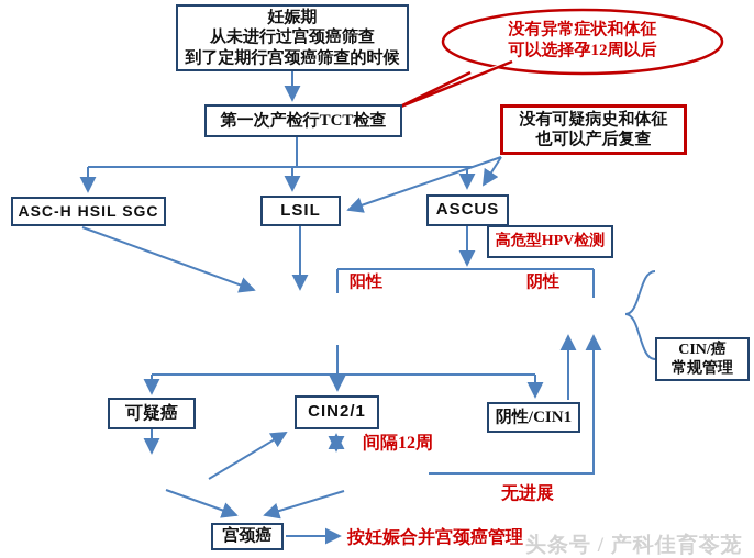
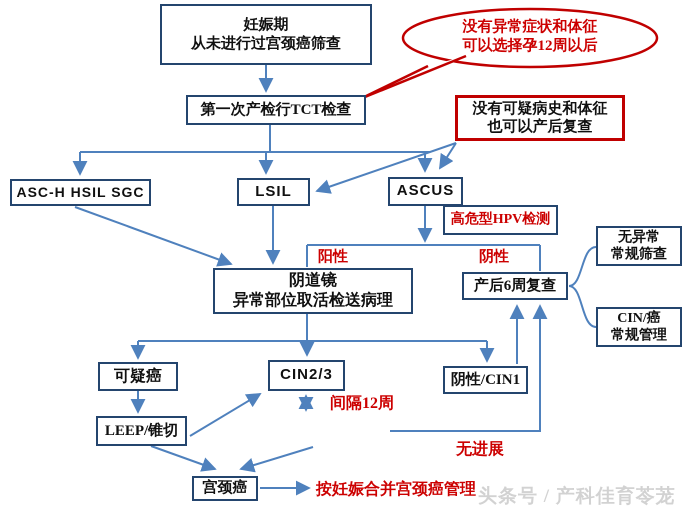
  妊娠期
  从未进行过宫颈癌筛查
- 到了定期行宫颈癌筛查的时候
  第一次产检行TCT检查
  没有可疑病史和体征
  也可以产后复查
  ASC-H HSIL SGC
  LSIL
  ASCUS
  高危型HPV检测
+ 阴道镜
+ 异常部位取活检送病理
+ 产后6周复查
+ 无异常
+ 常规筛查
  CIN/癌
  常规管理
  可疑癌
- CIN2/1
+ CIN2/3
  阴性/CIN1
+ LEEP/锥切
  宫颈癌
  没有异常症状和体征
  可以选择孕12周以后
  阳性
  阴性
  间隔12周
  无进展
  按妊娠合并宫颈癌管理
  头条号 / 产科佳育苓茏
